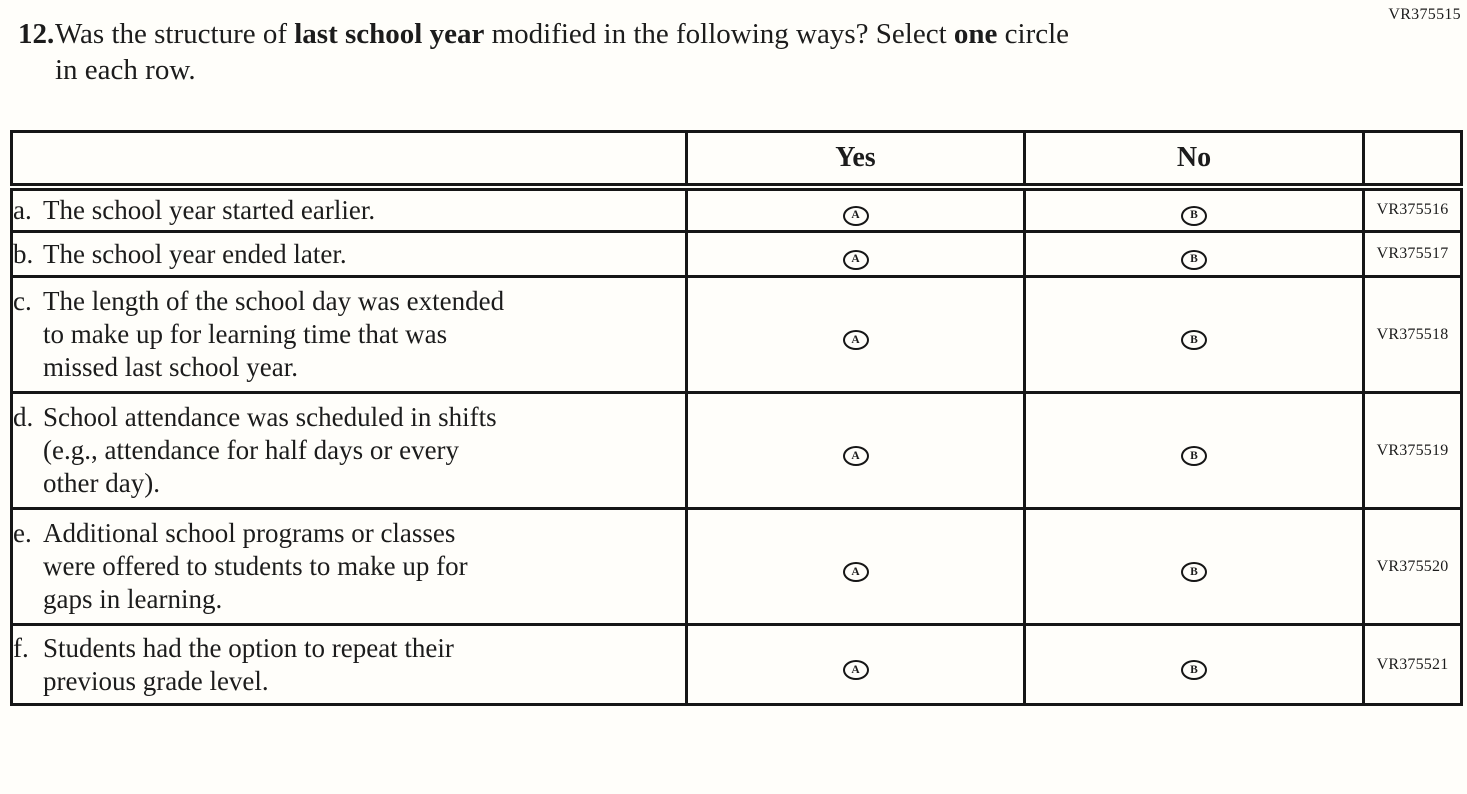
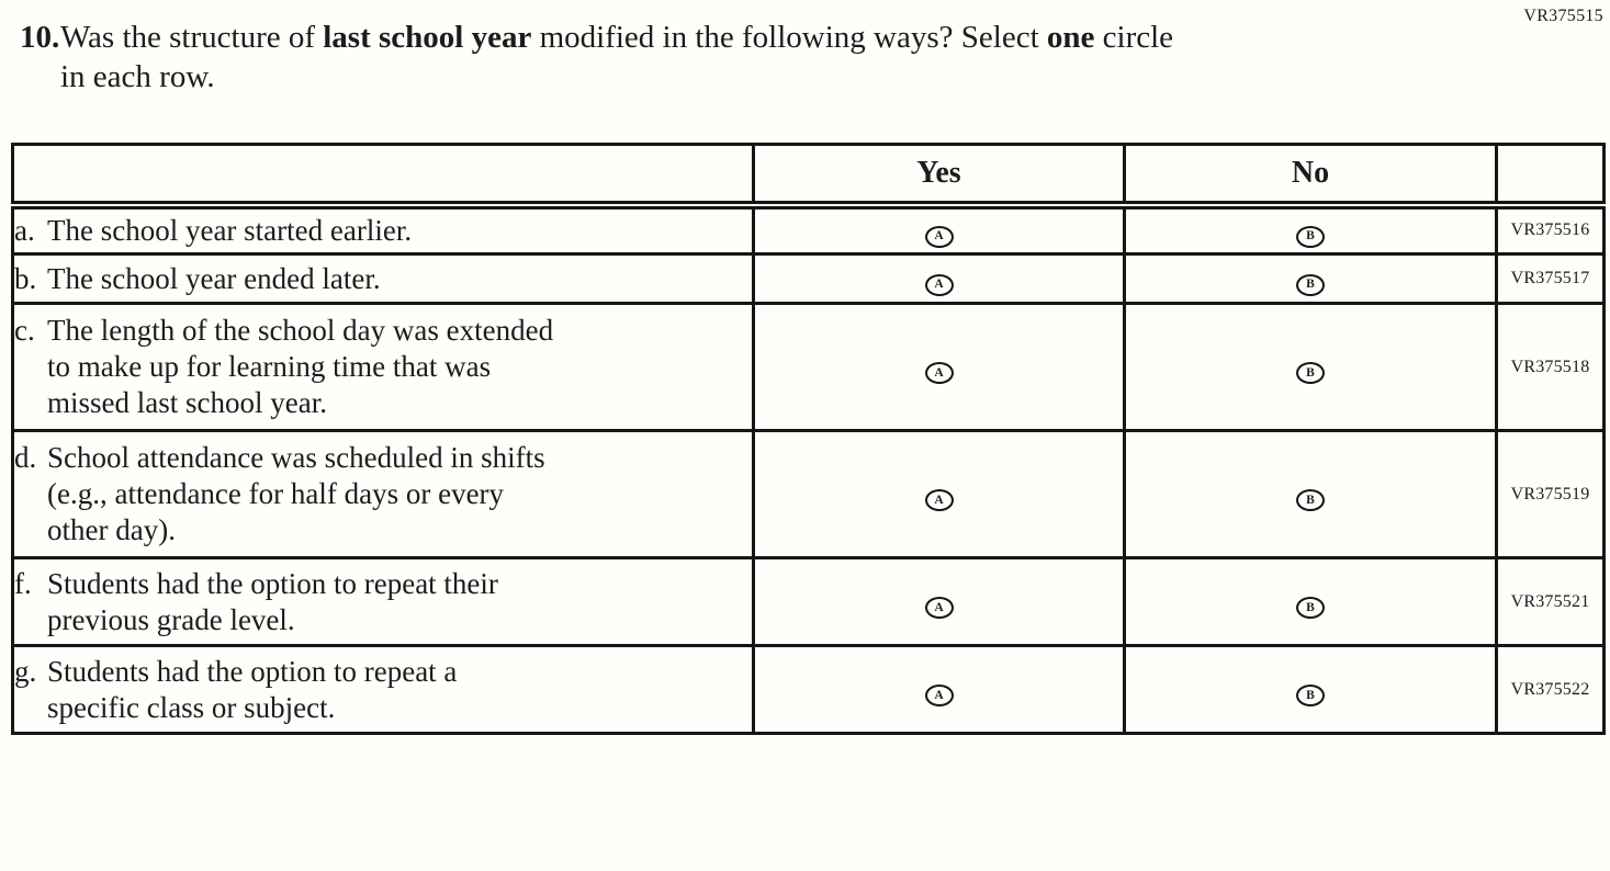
  VR375515
- 12.
+ 10.
  Was the structure of last school year modified in the following ways? Select one circle
  in each row.
  	Yes	No
  a. The school year started earlier.	A	B	VR375516
  b. The school year ended later.	A	B	VR375517
  c. The length of the school day was extended to make up for learning time that was missed last school year.	A	B	VR375518
  d. School attendance was scheduled in shifts (e.g., attendance for half days or every other day).	A	B	VR375519
- e. Additional school programs or classes were offered to students to make up for gaps in learning.	A	B	VR375520
  f. Students had the option to repeat their previous grade level.	A	B	VR375521
+ g. Students had the option to repeat a specific class or subject.	A	B	VR375522
